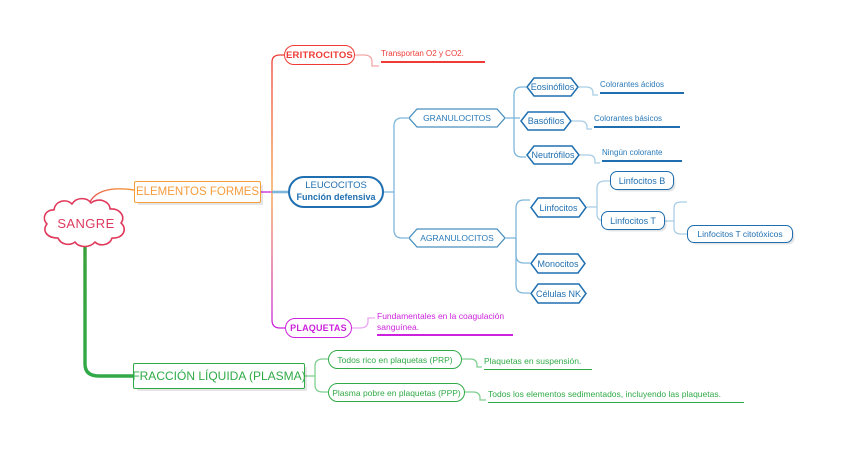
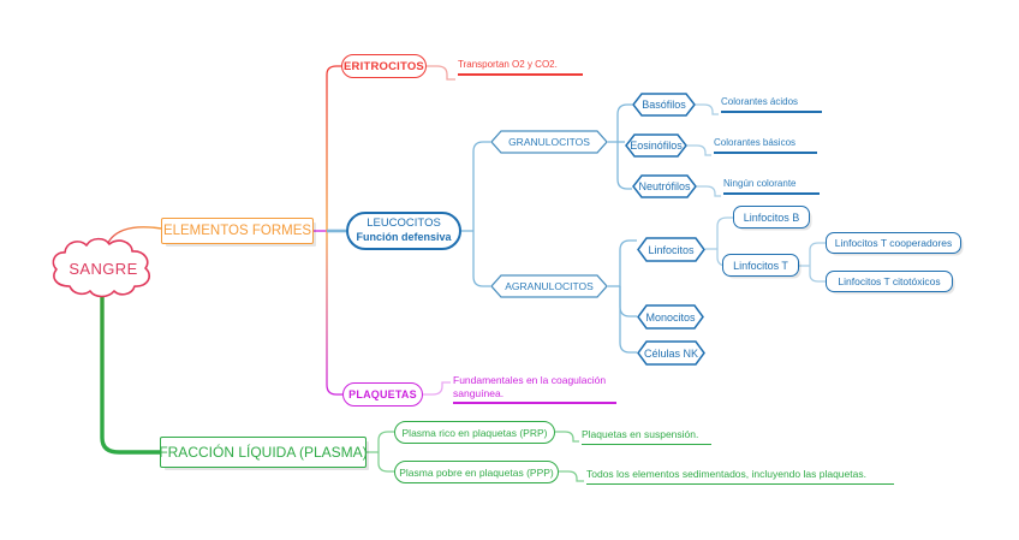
  SANGRE
  ELEMENTOS FORMES
  ERITROCITOS
  Transportan O2 y CO2.
  LEUCOCITOS
  Función defensiva
  GRANULOCITOS
- Eosinófilos
+ Basófilos
  Colorantes ácidos
- Basófilos
+ Eosinófilos
  Colorantes básicos
  Neutrófilos
  Ningún colorante
  AGRANULOCITOS
  Linfocitos
  Monocitos
  Células NK
  Linfocitos B
  Linfocitos T
+ Linfocitos T cooperadores
  Linfocitos T citotóxicos
  PLAQUETAS
  Fundamentales en la coagulación
  sanguínea.
  FRACCIÓN LÍQUIDA (PLASMA)
- Todos rico en plaquetas (PRP)
+ Plasma rico en plaquetas (PRP)
  Plaquetas en suspensión.
  Plasma pobre en plaquetas (PPP)
  Todos los elementos sedimentados, incluyendo las plaquetas.
